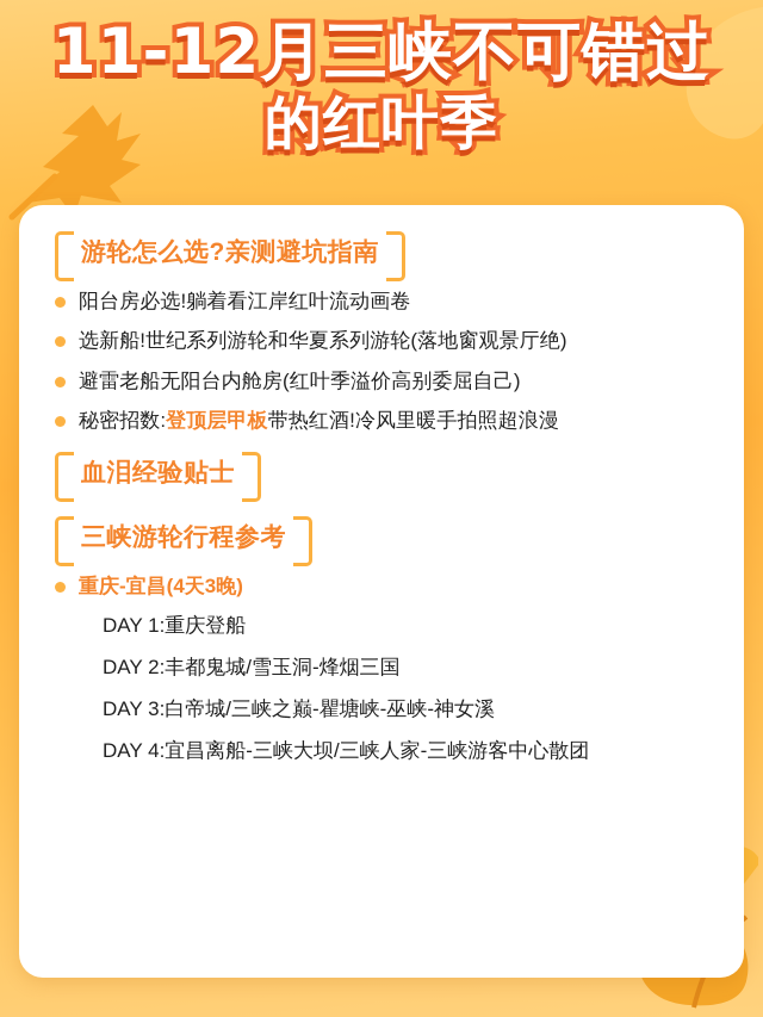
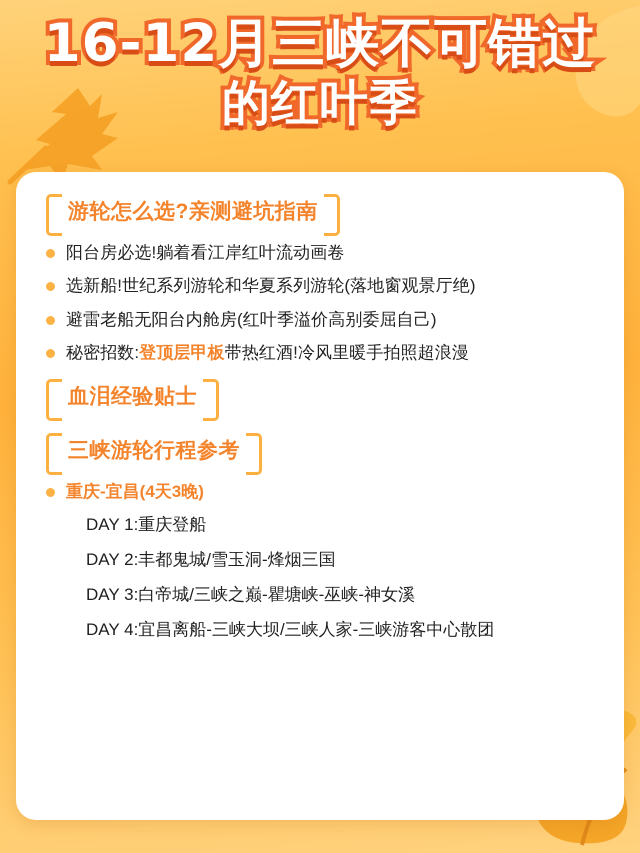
- 11-12月三峡不可错过
+ 16-12月三峡不可错过
  的红叶季
  游轮怎么选?亲测避坑指南
  阳台房必选!躺着看江岸红叶流动画卷
  选新船!世纪系列游轮和华夏系列游轮(落地窗观景厅绝)
  避雷老船无阳台内舱房(红叶季溢价高别委屈自己)
  秘密招数:登顶层甲板带热红酒!冷风里暖手拍照超浪漫
  血泪经验贴士
  三峡游轮行程参考
  重庆-宜昌(4天3晚)
  DAY 1:重庆登船
  DAY 2:丰都鬼城/雪玉洞-烽烟三国
  DAY 3:白帝城/三峡之巅-瞿塘峡-巫峡-神女溪
  DAY 4:宜昌离船-三峡大坝/三峡人家-三峡游客中心散团
